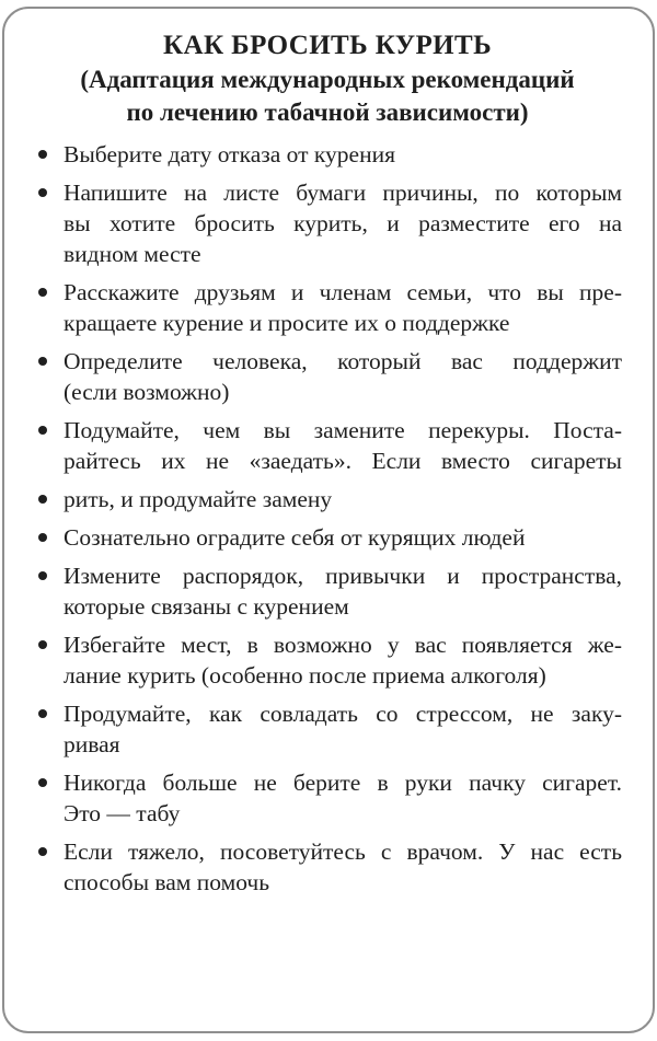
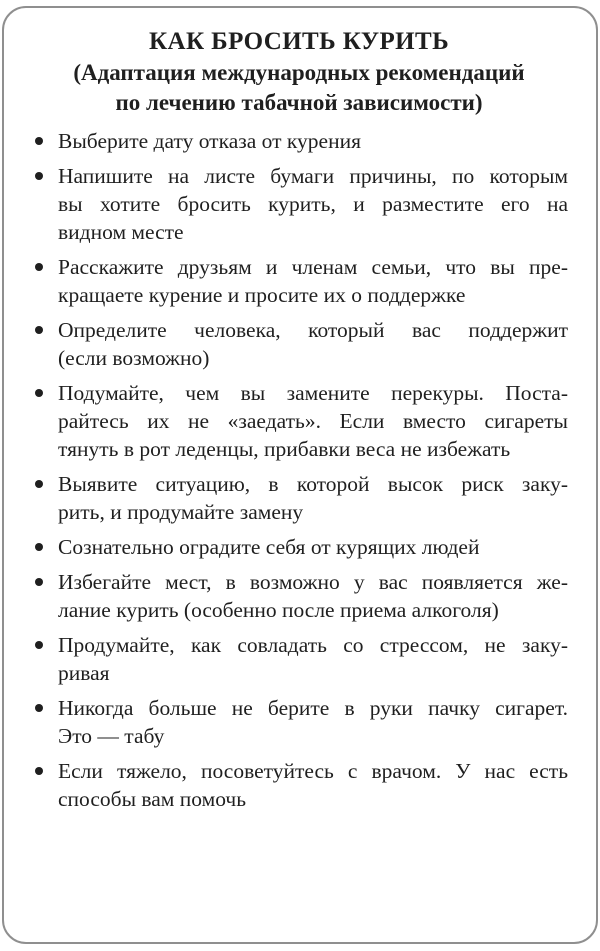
  КАК БРОСИТЬ КУРИТЬ
  (Адаптация международных рекомендаций
  по лечению табачной зависимости)
  Выберите дату отказа от курения
  Напишите на листе бумаги причины, по которым
  вы хотите бросить курить, и разместите его на
  видном месте
  Расскажите друзьям и членам семьи, что вы пре-
  кращаете курение и просите их о поддержке
  Определите человека, который вас поддержит
  (если возможно)
  Подумайте, чем вы замените перекуры. Поста-
  райтесь их не «заедать». Если вместо сигареты
+ тянуть в рот леденцы, прибавки веса не избежать
+ Выявите ситуацию, в которой высок риск заку-
  рить, и продумайте замену
  Сознательно оградите себя от курящих людей
- Измените распорядок, привычки и пространства,
- которые связаны с курением
  Избегайте мест, в возможно у вас появляется же-
  лание курить (особенно после приема алкоголя)
  Продумайте, как совладать со стрессом, не заку-
  ривая
  Никогда больше не берите в руки пачку сигарет.
  Это — табу
  Если тяжело, посоветуйтесь с врачом. У нас есть
  способы вам помочь
